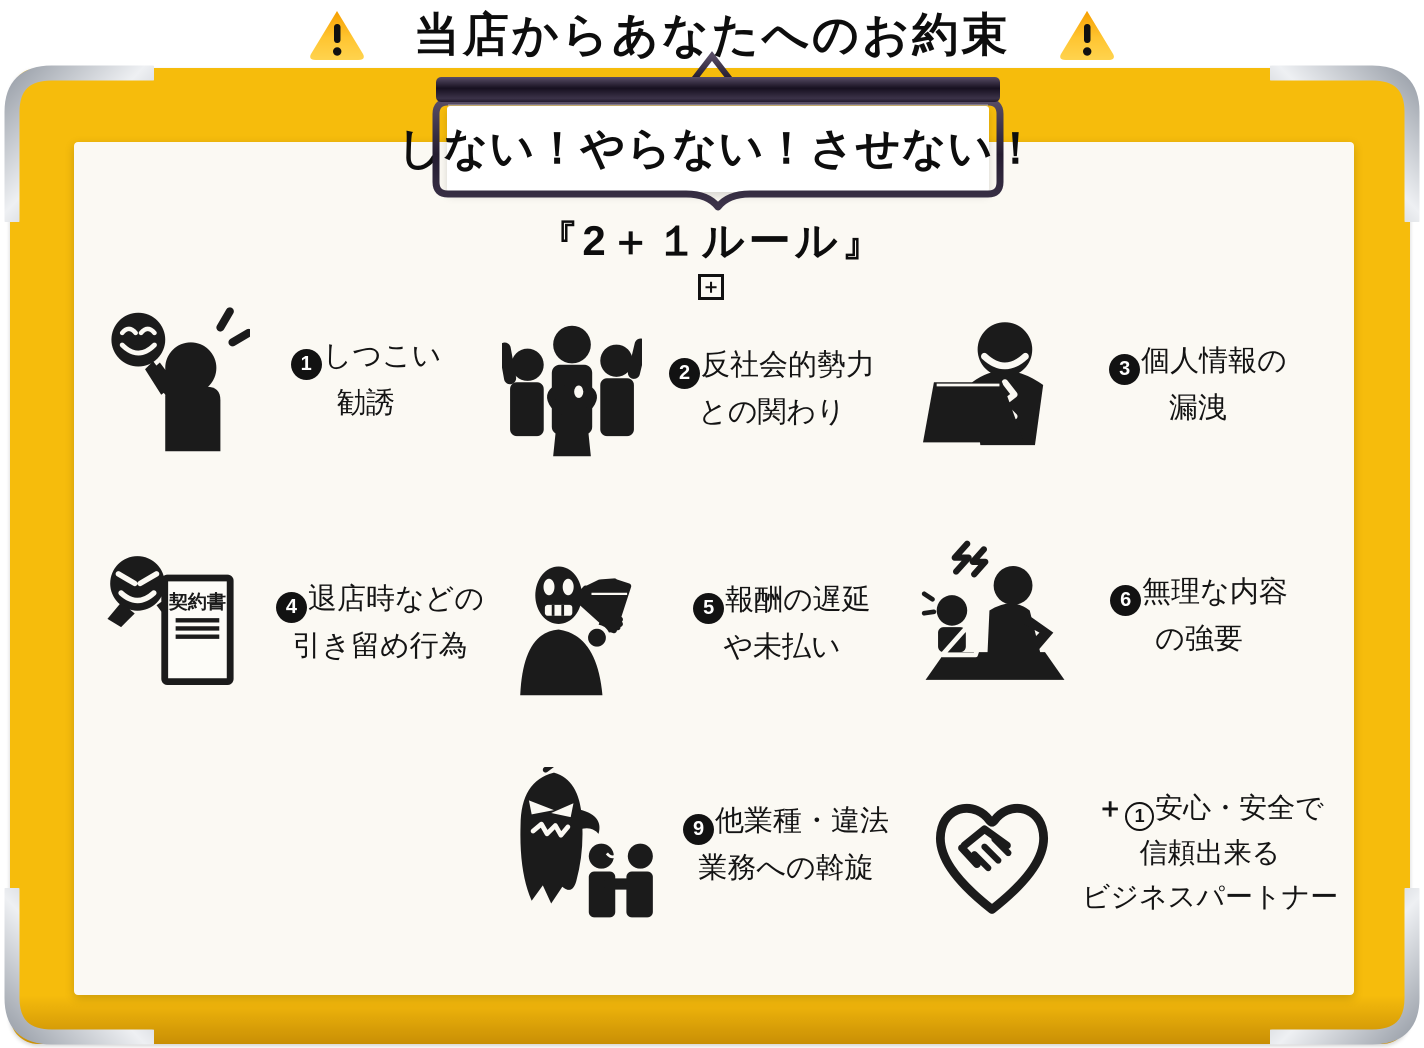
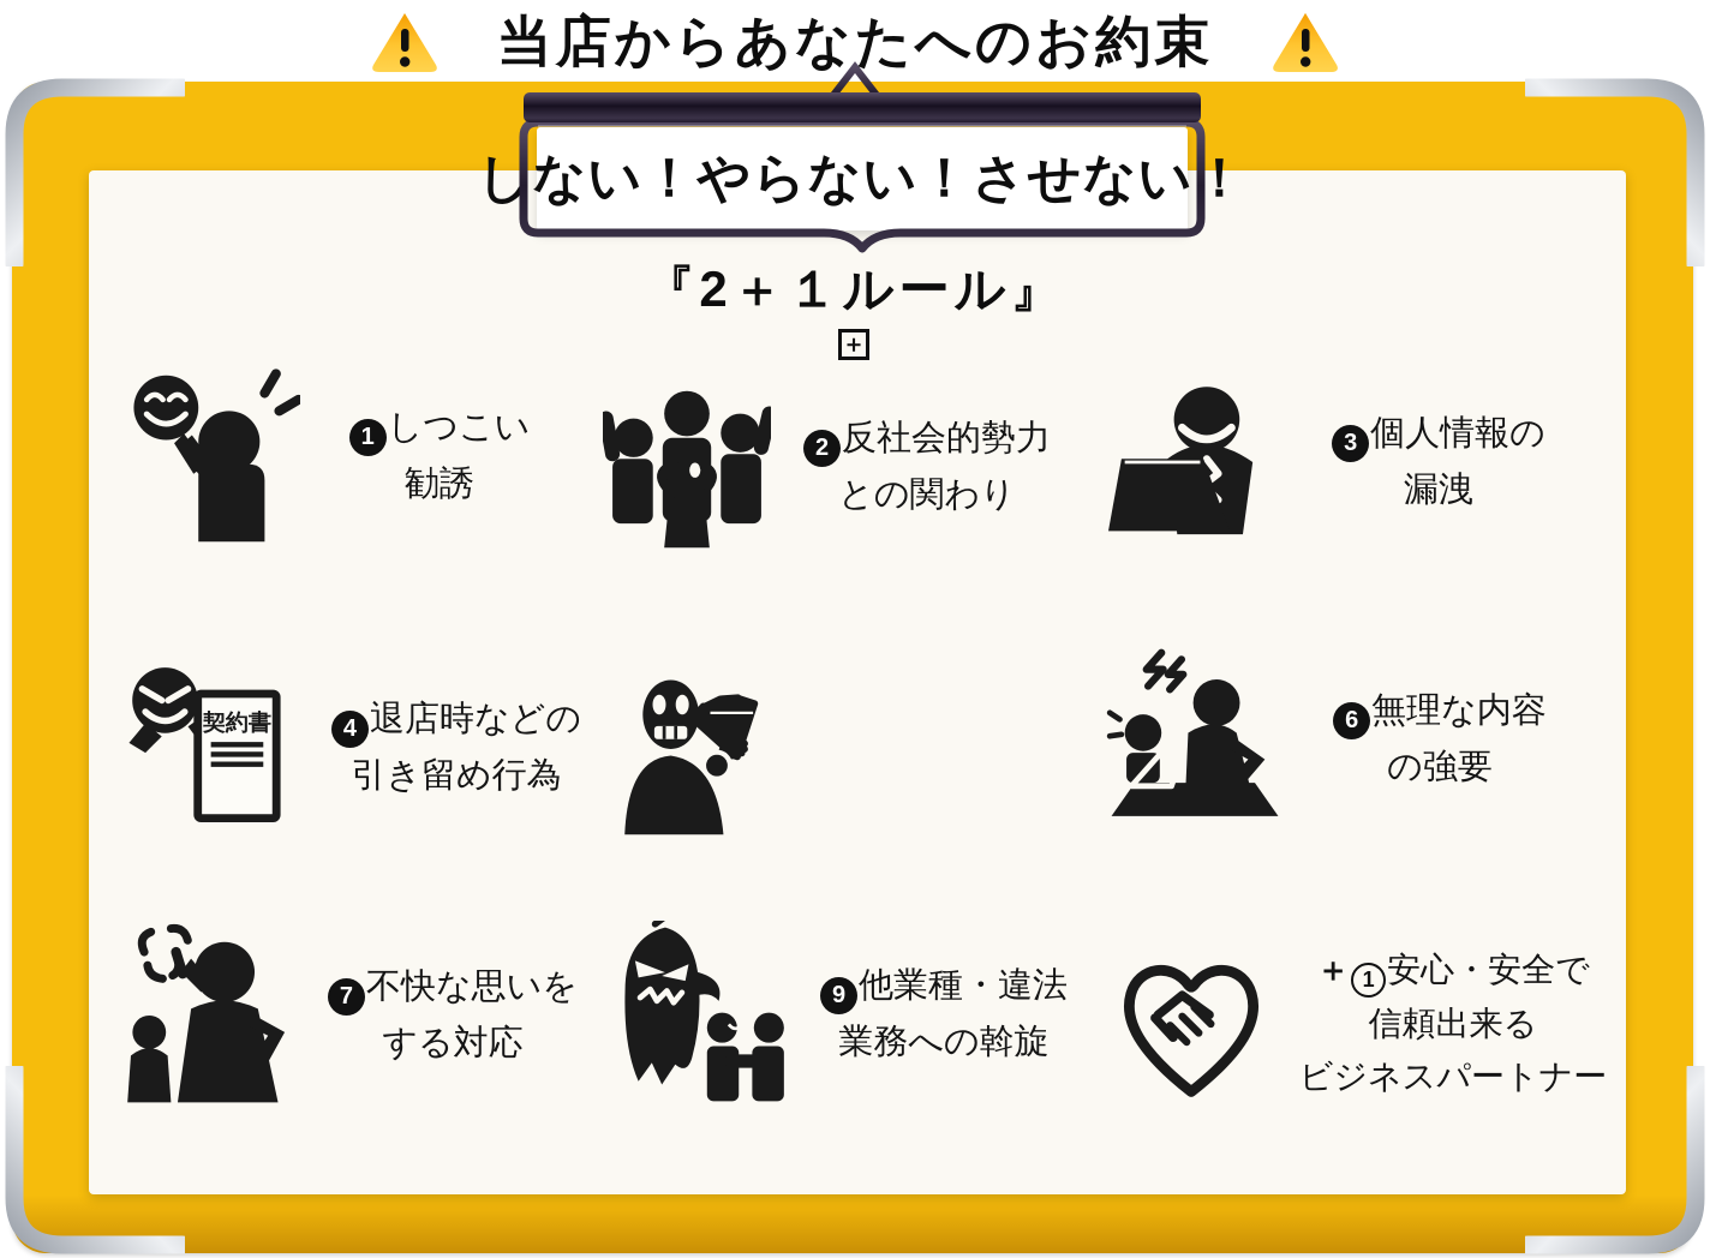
  当店からあなたへのお約束
  しない！やらない！させない！
  『2＋１ルール』
  ＋
  1 しつこい
  勧誘
  2 反社会的勢力
  との関わり
  3 個人情報の
  漏洩
  契約書
  4 退店時などの
  引き留め行為
- 5 報酬の遅延
- や未払い
  6 無理な内容
  の強要
+ 7 不快な思いを
+ する対応
  9 他業種・違法
  業務への斡旋
  ＋ 1 安心・安全で
  信頼出来る
  ビジネスパートナー
